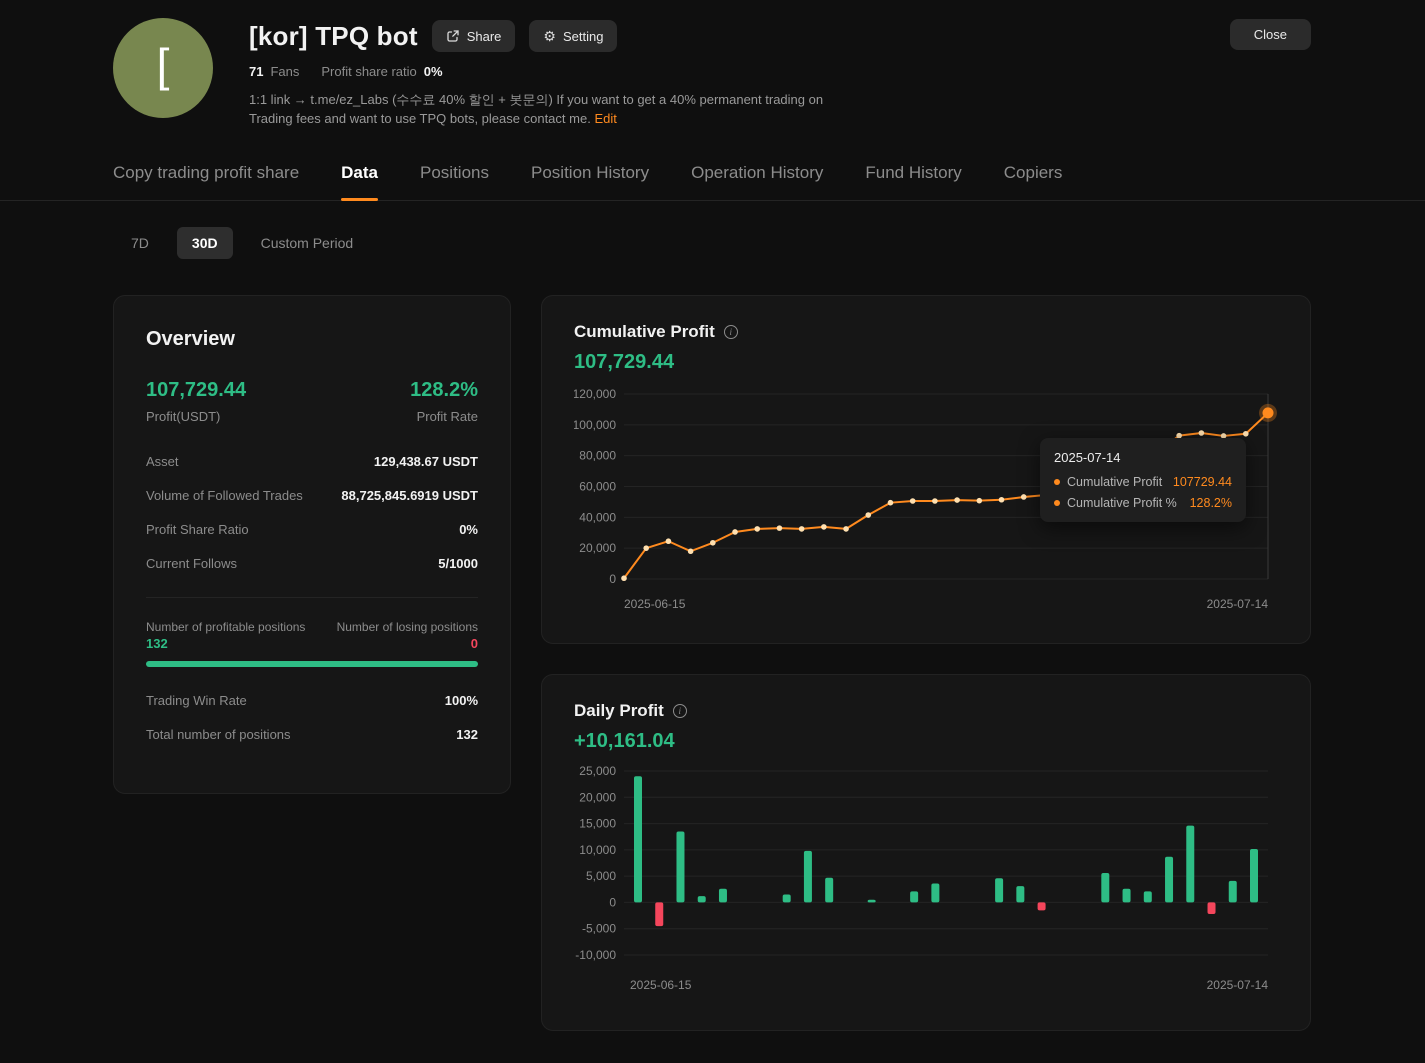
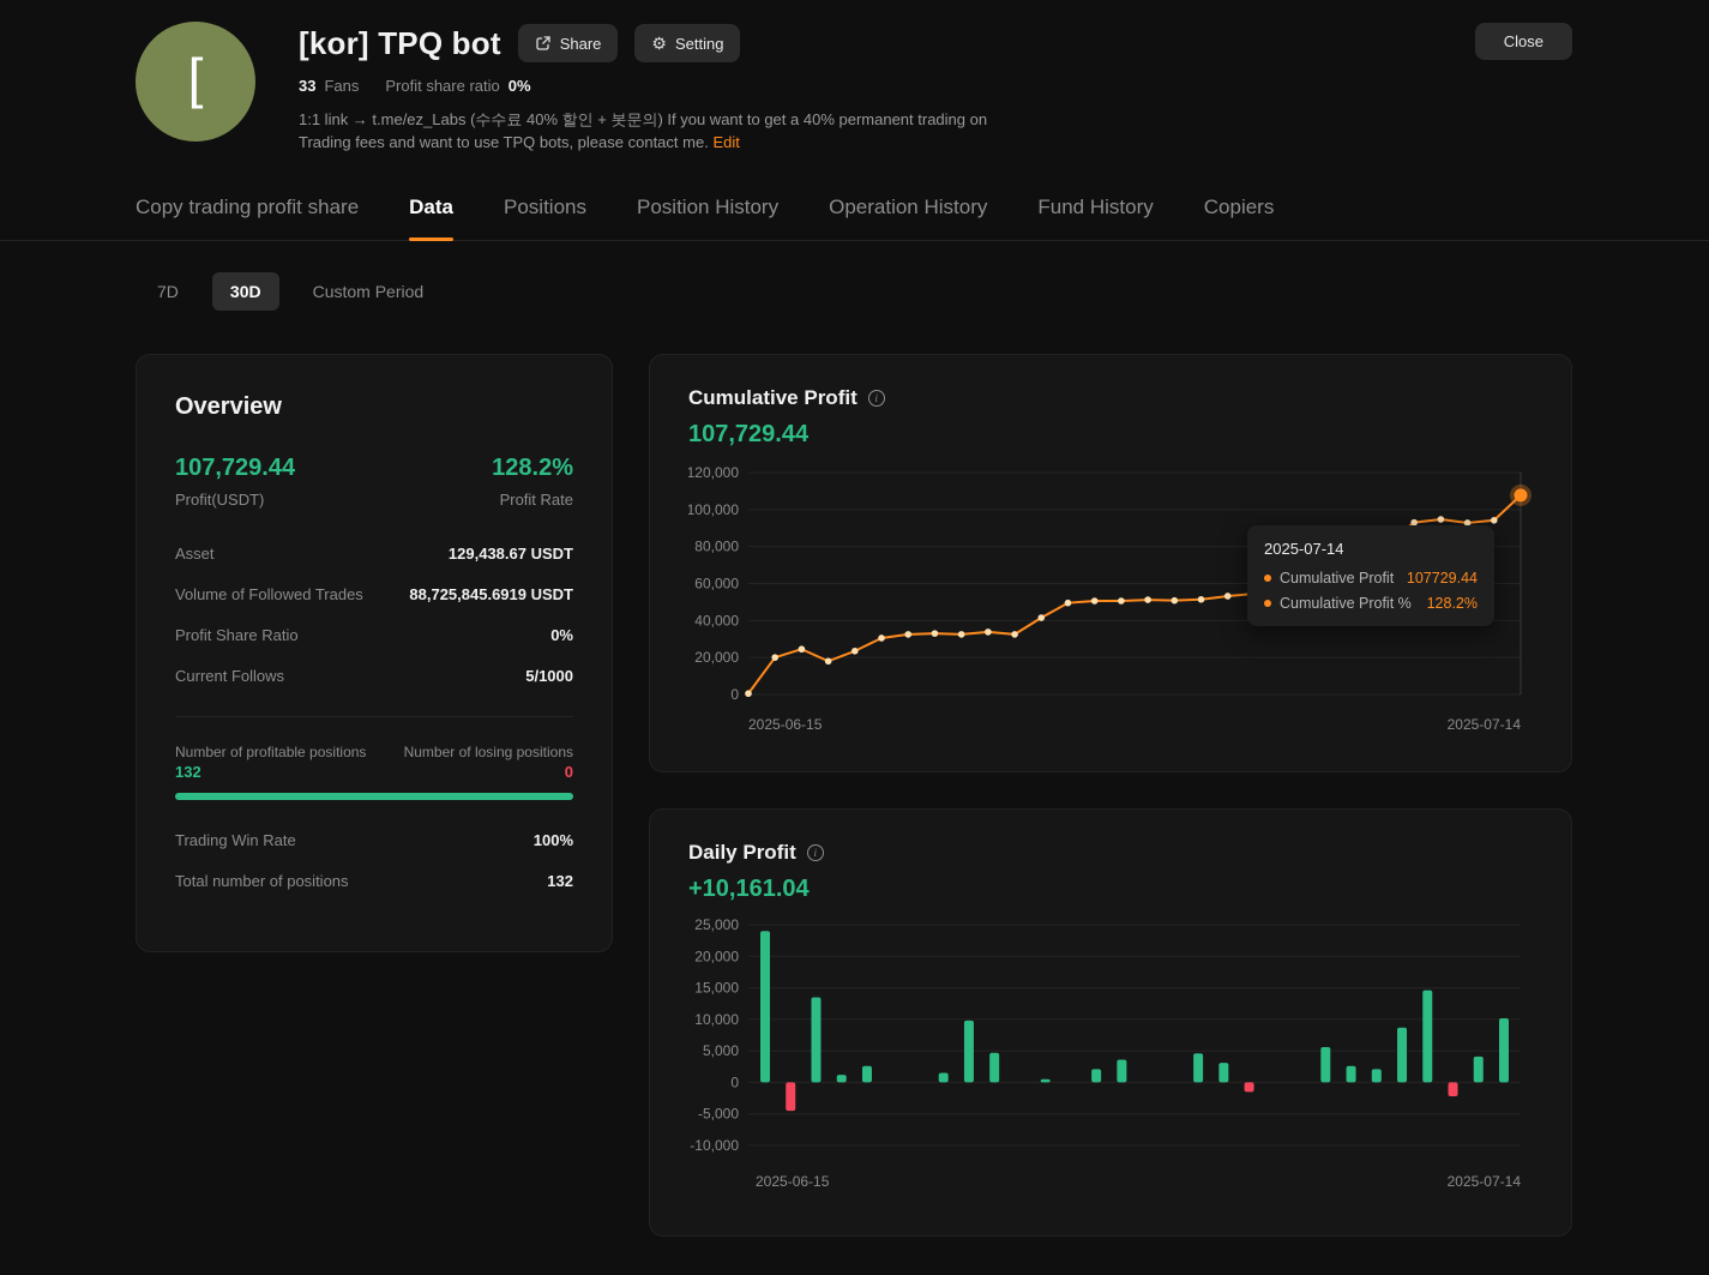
  [
  [kor] TPQ bot
  Share
  ⚙
  Setting
- 71
+ 33
  Fans
  Profit share ratio
  0%
  1:1 link → t.me/ez_Labs (수수료 40% 할인 + 봇문의) If you want to get a 40% permanent trading on Trading fees and want to use TPQ bots, please contact me. Edit
  Close
  Copy trading profit share
  Data
  Positions
  Position History
  Operation History
  Fund History
  Copiers
  7D
  30D
  Custom Period
  Overview
  107,729.44
  128.2%
  Profit(USDT)
  Profit Rate
  Asset
  129,438.67 USDT
  Volume of Followed Trades
  88,725,845.6919 USDT
  Profit Share Ratio
  0%
  Current Follows
  5/1000
  Number of profitable positions
  Number of losing positions
  132
  0
  Trading Win Rate
  100%
  Total number of positions
  132
  Cumulative Profit
  i
  107,729.44
  0
  20,000
  40,000
  60,000
  80,000
  100,000
  120,000
  2025-06-15
  2025-07-14
  2025-07-14
  Cumulative Profit
  107729.44
  Cumulative Profit %
  128.2%
  Daily Profit
  i
  +10,161.04
  -10,000
  -5,000
  0
  5,000
  10,000
  15,000
  20,000
  25,000
  2025-06-15
  2025-07-14
